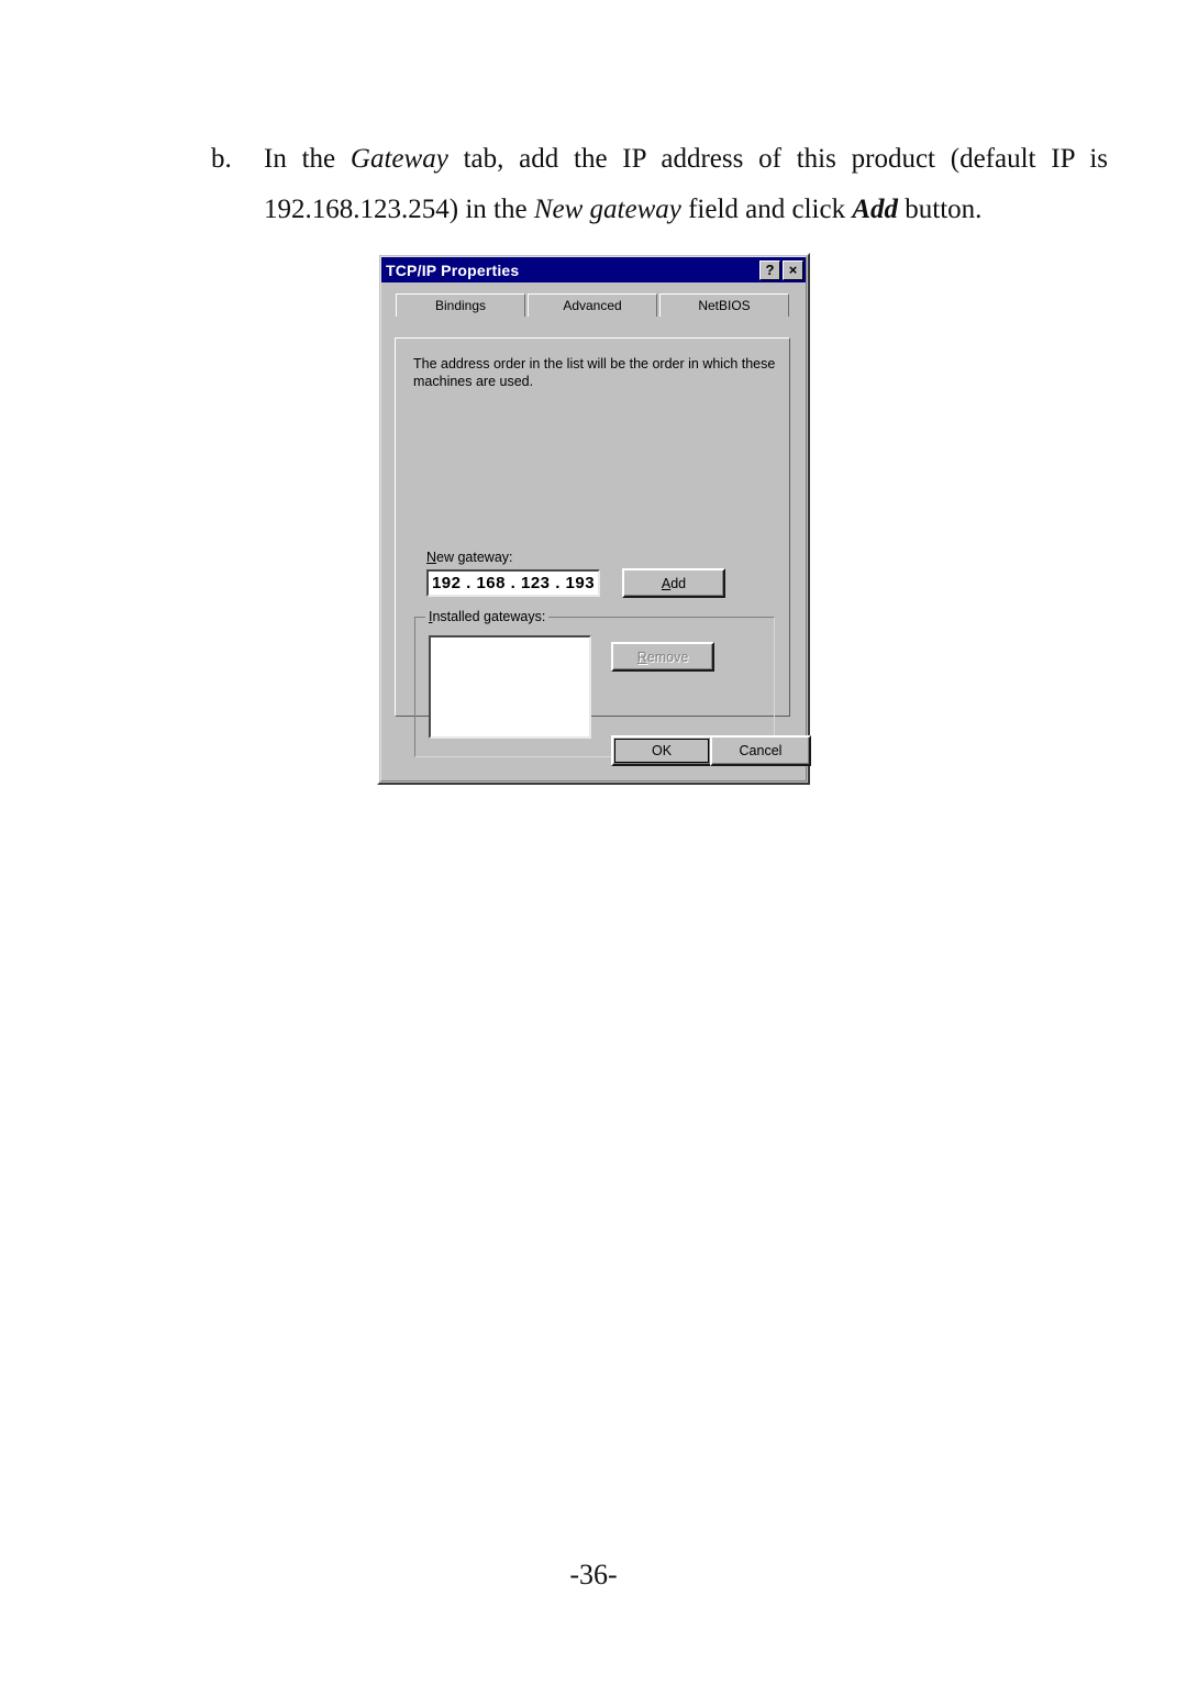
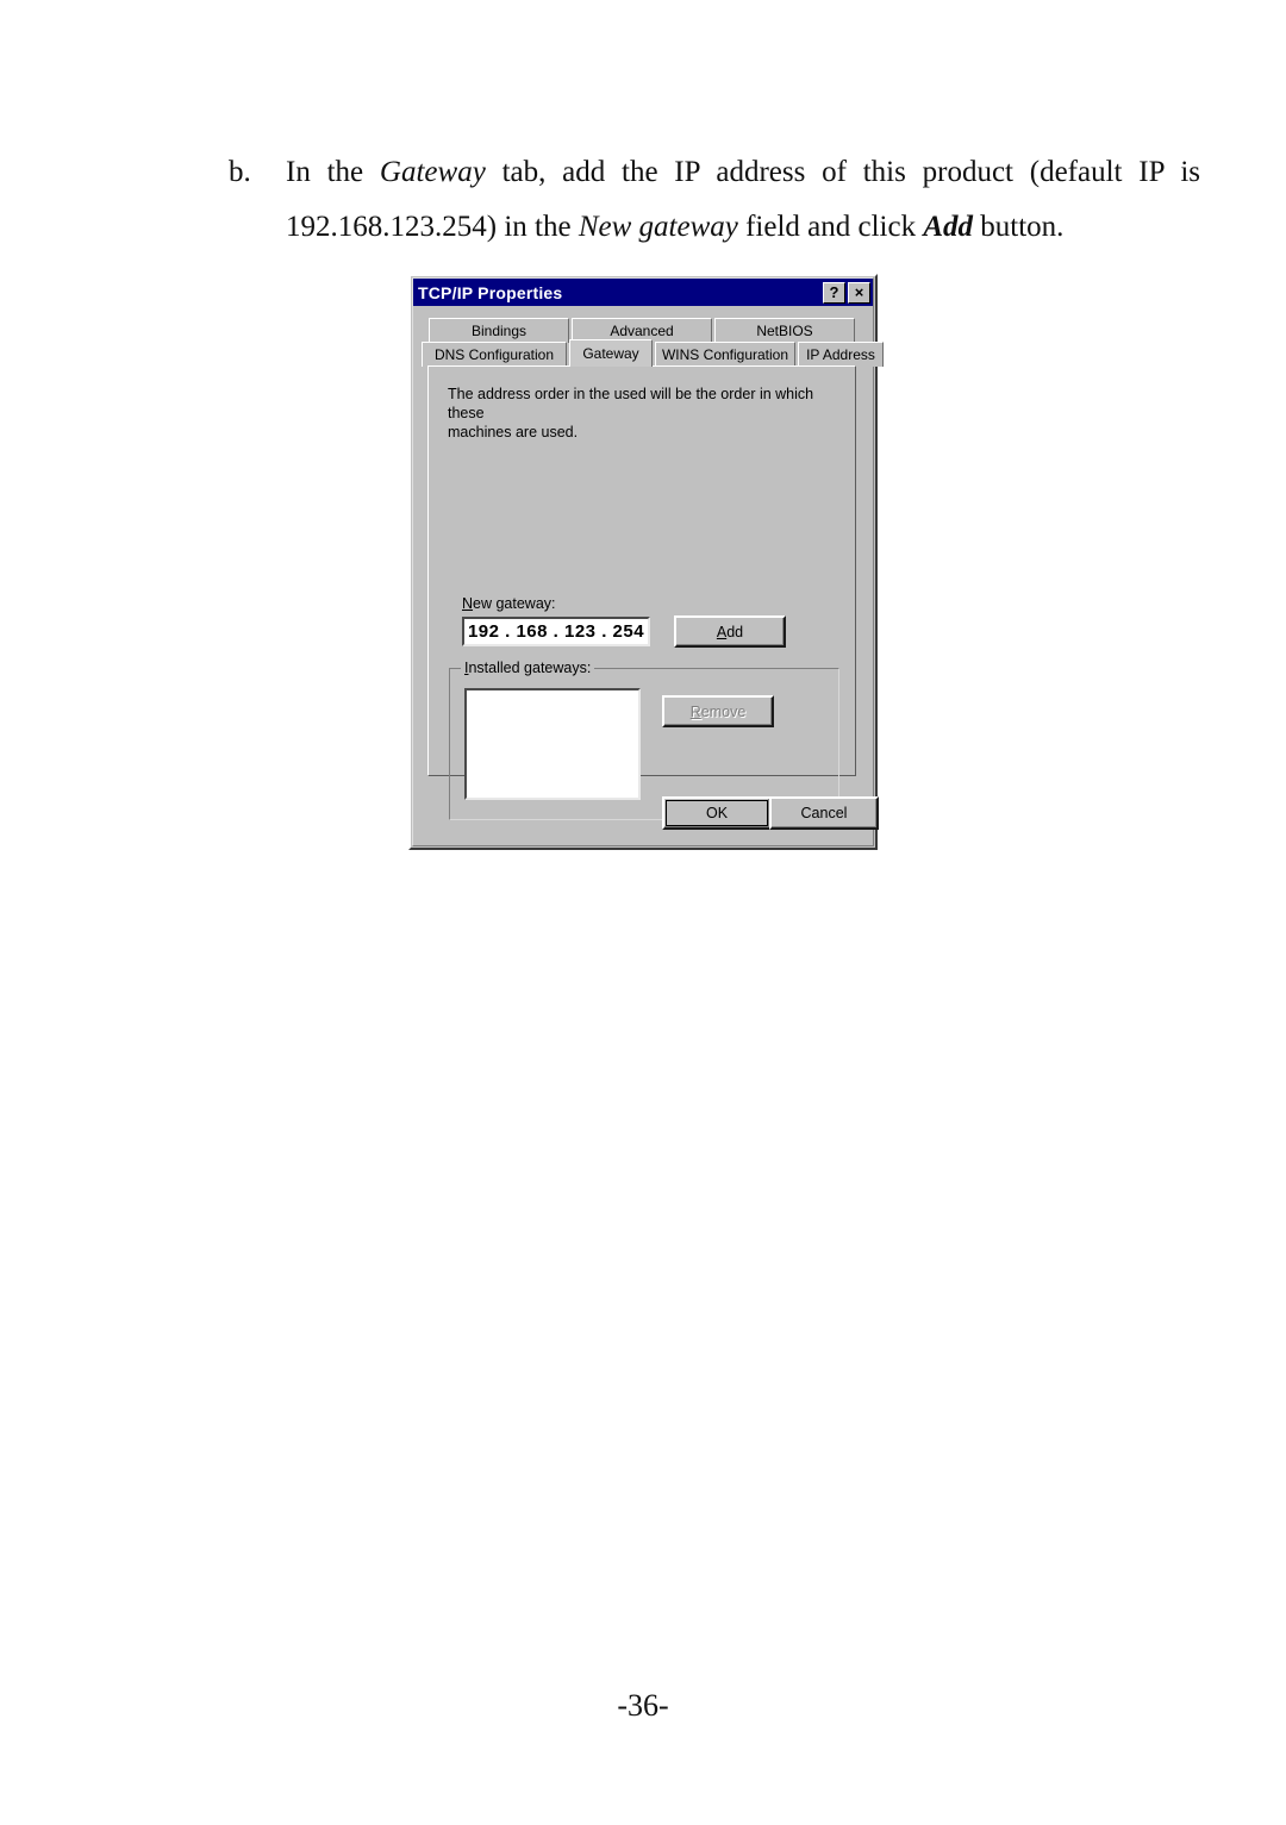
  b.
  In the Gateway tab, add the IP address of this product (default IP is 192.168.123.254) in the New gateway field and click Add button.
  -36-
  TCP/IP Properties
  ?
  ×
  Bindings
  Advanced
  NetBIOS
+ DNS Configuration
+ Gateway
+ WINS Configuration
+ IP Address
- The address order in the list will be the order in which these
+ The address order in the used will be the order in which these
  machines are used.
  New gateway:
- 192 . 168 . 123 . 193
+ 192 . 168 . 123 . 254
  Add
  Installed gateways:
  Remove
  OK
  Cancel
